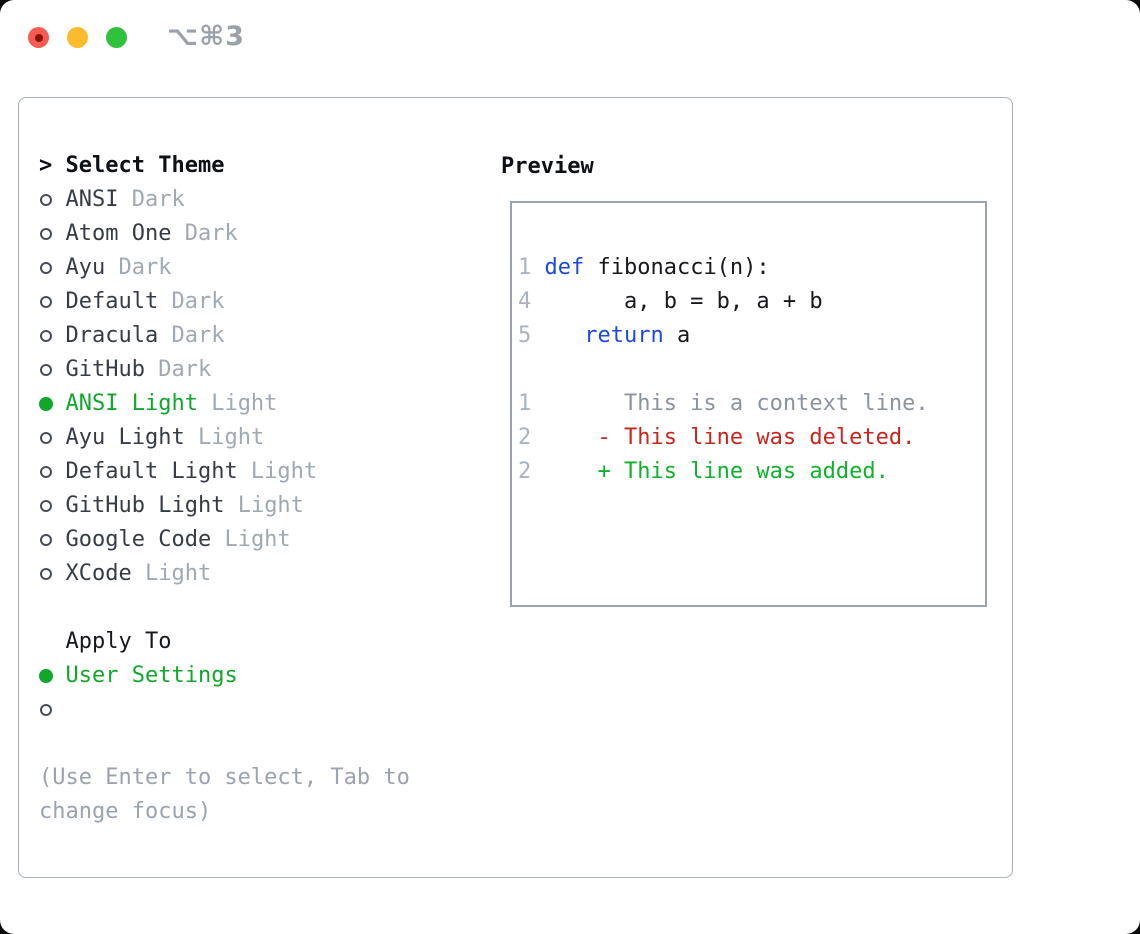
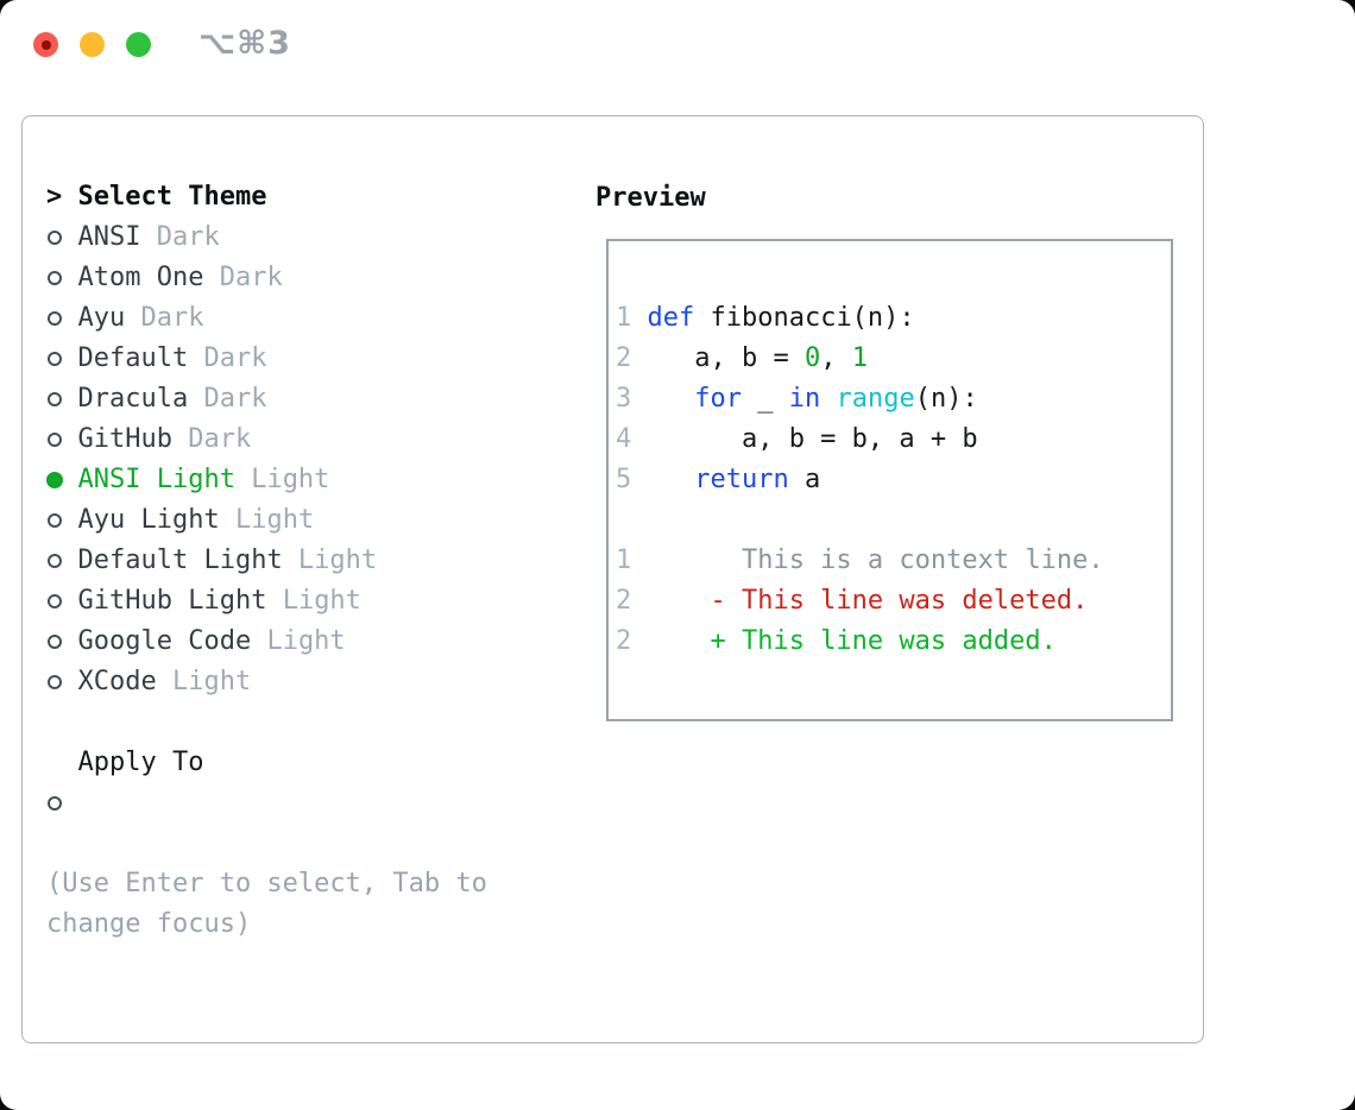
  ⌥⌘3
  >
  Select Theme
  ANSI
  Dark
  Atom One
  Dark
  Ayu
  Dark
  Default
  Dark
  Dracula
  Dark
  GitHub
  Dark
  ANSI Light
  Light
  Ayu Light
  Light
  Default Light
  Light
  GitHub Light
  Light
  Google Code
  Light
  XCode
  Light
  Apply To
- User Settings
  (Use Enter to select, Tab to
  change focus)
  Preview
  1 def fibonacci(n):
+ 2 a, b = 0, 1
+ 3 for _ in range(n):
  4 a, b = b, a + b
  5 return a
  1 This is a context line.
  2 - This line was deleted.
  2 + This line was added.
